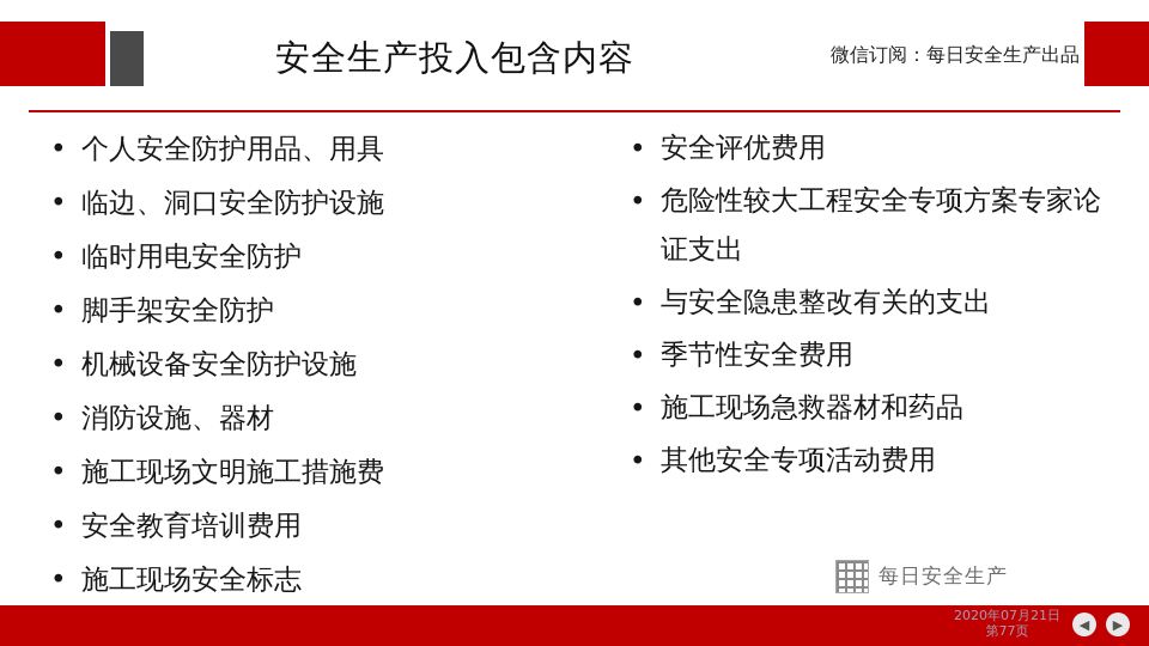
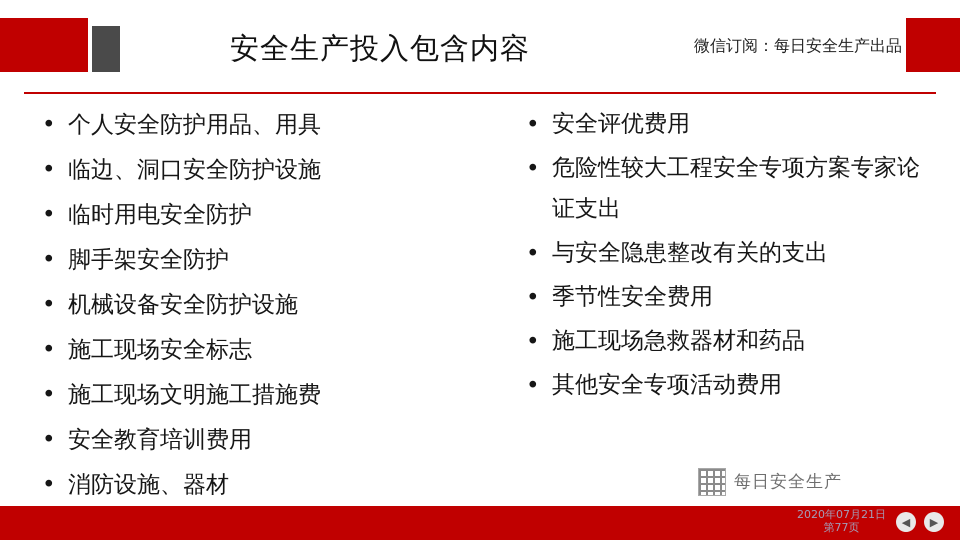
  安全生产投入包含内容
  微信订阅：每日安全生产出品
  •
  个人安全防护用品、用具
  •
  临边、洞口安全防护设施
  •
  临时用电安全防护
  •
  脚手架安全防护
  •
  机械设备安全防护设施
  •
- 消防设施、器材
+ 施工现场安全标志
  •
  施工现场文明施工措施费
  •
  安全教育培训费用
  •
- 施工现场安全标志
+ 消防设施、器材
  •
  安全评优费用
  •
  危险性较大工程安全专项方案专家论证支出
  •
  与安全隐患整改有关的支出
  •
  季节性安全费用
  •
  施工现场急救器材和药品
  •
  其他安全专项活动费用
  每日安全生产
  2020年07月21日
  第77页
  ◀
  ▶
